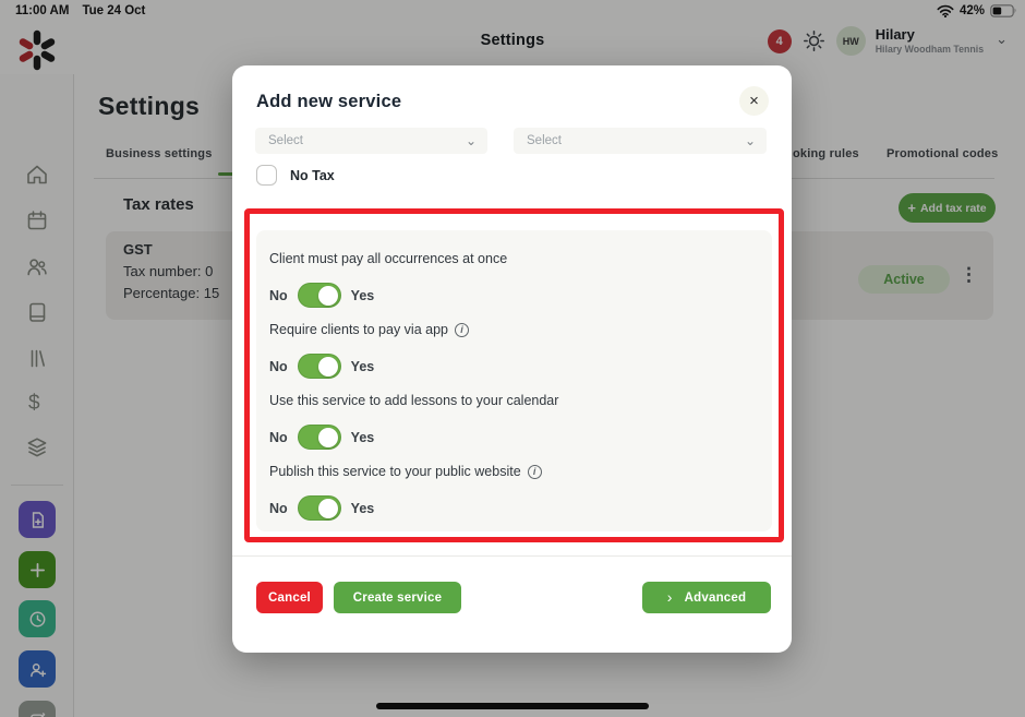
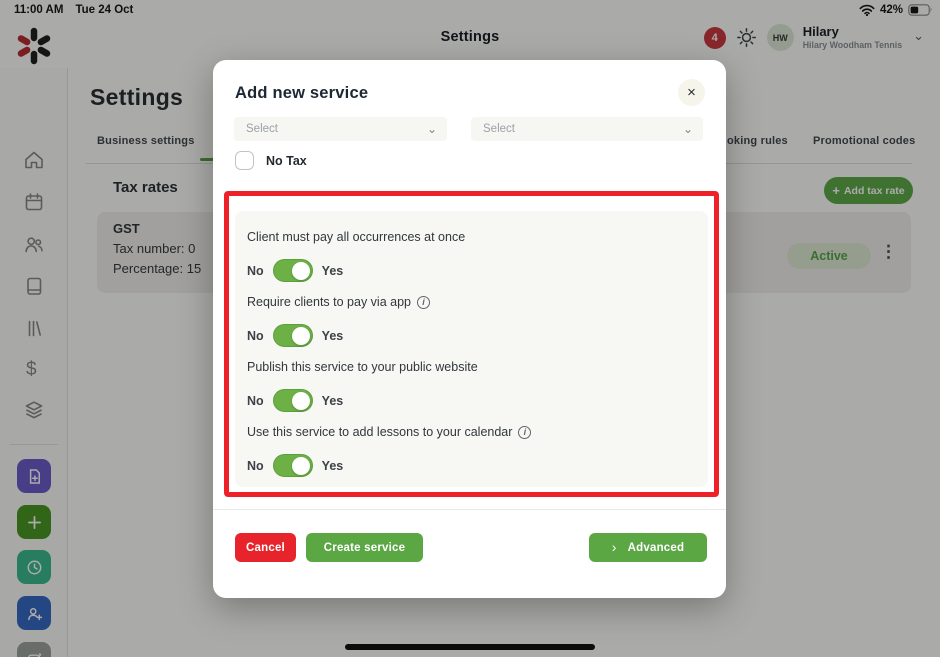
  11:00 AM
  Tue 24 Oct
  42%
  Settings
  4
  HW
  Hilary
  Hilary Woodham Tennis
  ⌄
  $
  Settings
  Business settings
  oking rules
  Promotional codes
  Tax rates
  +
  Add tax rate
  GST
  Tax number: 0
  Percentage: 15
  Active
  ⋮
  Add new service
  ×
  Select
  ⌄
  Select
  ⌄
  No Tax
  Client must pay all occurrences at once
  No
  Yes
  Require clients to pay via app
  i
  No
  Yes
- Use this service to add lessons to your calendar
+ Publish this service to your public website
  No
  Yes
- Publish this service to your public website
+ Use this service to add lessons to your calendar
  i
  No
  Yes
  Cancel
  Create service
  ›
  Advanced
